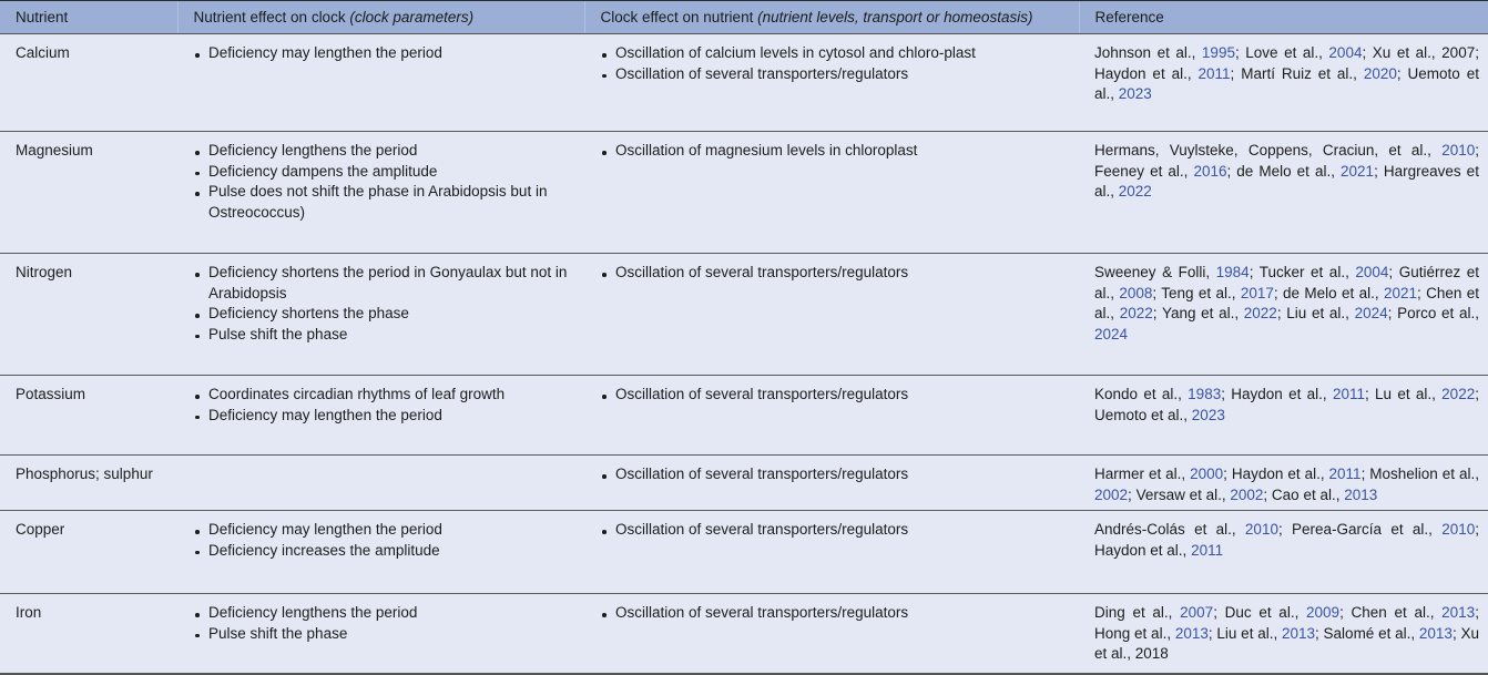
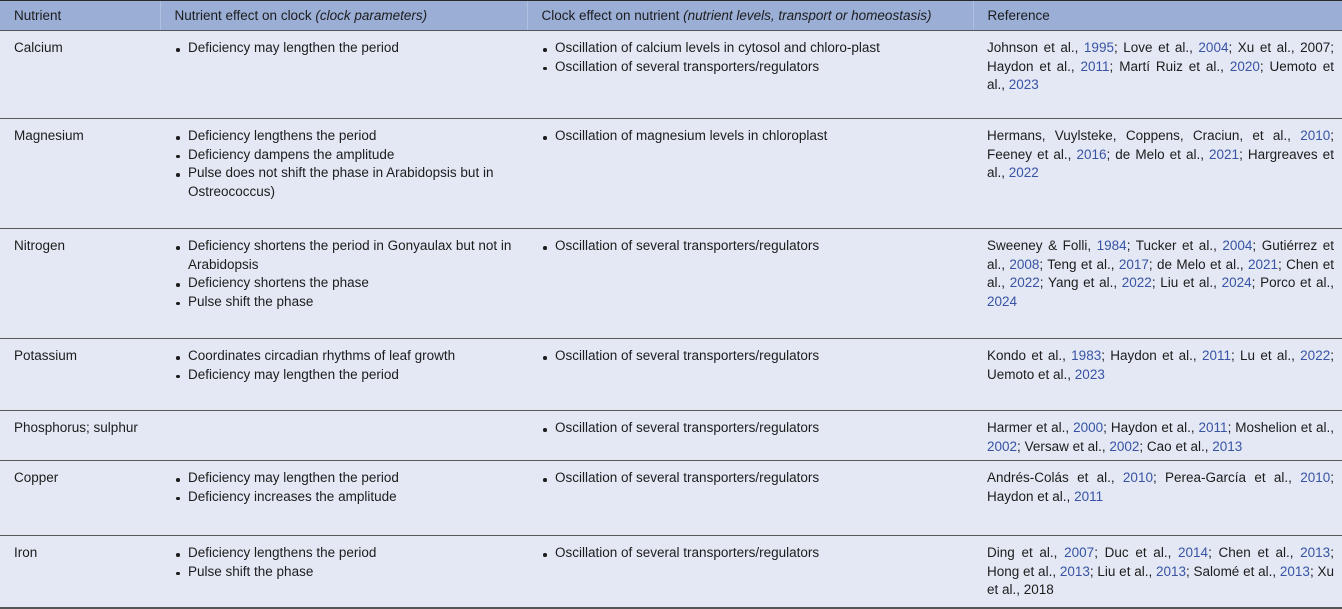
  Nutrient	Nutrient effect on clock (clock parameters)	Clock effect on nutrient (nutrient levels, transport or homeostasis)	Reference
  Calcium	Deficiency may lengthen the period	Oscillation of calcium levels in cytosol and chloro-plastOscillation of several transporters/regulators	Johnson et al., 1995; Love et al., 2004; Xu et al., 2007; Haydon et al., 2011; Martí Ruiz et al., 2020; Uemoto et al., 2023
  Magnesium	Deficiency lengthens the periodDeficiency dampens the amplitudePulse does not shift the phase in Arabidopsis but in Ostreococcus)	Oscillation of magnesium levels in chloroplast	Hermans, Vuylsteke, Coppens, Craciun, et al., 2010; Feeney et al., 2016; de Melo et al., 2021; Hargreaves et al., 2022
  Nitrogen	Deficiency shortens the period in Gonyaulax but not in ArabidopsisDeficiency shortens the phasePulse shift the phase	Oscillation of several transporters/regulators	Sweeney & Folli, 1984; Tucker et al., 2004; Gutiérrez et al., 2008; Teng et al., 2017; de Melo et al., 2021; Chen et al., 2022; Yang et al., 2022; Liu et al., 2024; Porco et al., 2024
  Potassium	Coordinates circadian rhythms of leaf growthDeficiency may lengthen the period	Oscillation of several transporters/regulators	Kondo et al., 1983; Haydon et al., 2011; Lu et al., 2022; Uemoto et al., 2023
  Phosphorus; sulphur		Oscillation of several transporters/regulators	Harmer et al., 2000; Haydon et al., 2011; Moshelion et al., 2002; Versaw et al., 2002; Cao et al., 2013
  Copper	Deficiency may lengthen the periodDeficiency increases the amplitude	Oscillation of several transporters/regulators	Andrés-Colás et al., 2010; Perea-García et al., 2010; Haydon et al., 2011
- Iron	Deficiency lengthens the periodPulse shift the phase	Oscillation of several transporters/regulators	Ding et al., 2007; Duc et al., 2009; Chen et al., 2013; Hong et al., 2013; Liu et al., 2013; Salomé et al., 2013; Xu et al., 2018
+ Iron	Deficiency lengthens the periodPulse shift the phase	Oscillation of several transporters/regulators	Ding et al., 2007; Duc et al., 2014; Chen et al., 2013; Hong et al., 2013; Liu et al., 2013; Salomé et al., 2013; Xu et al., 2018
